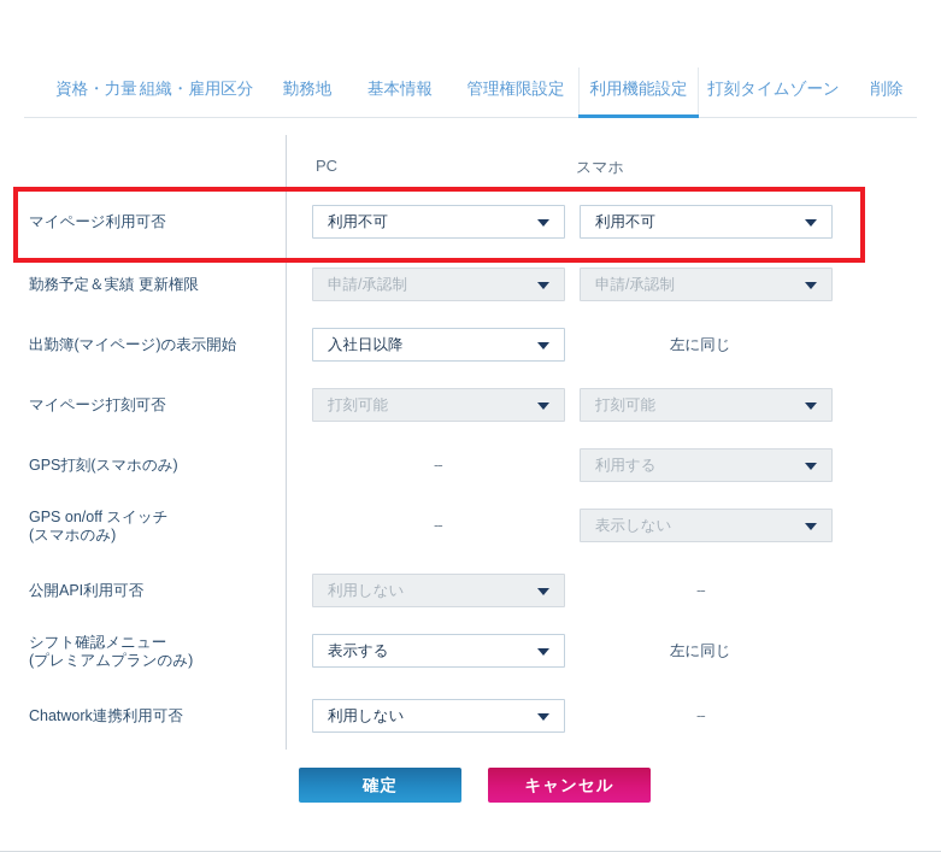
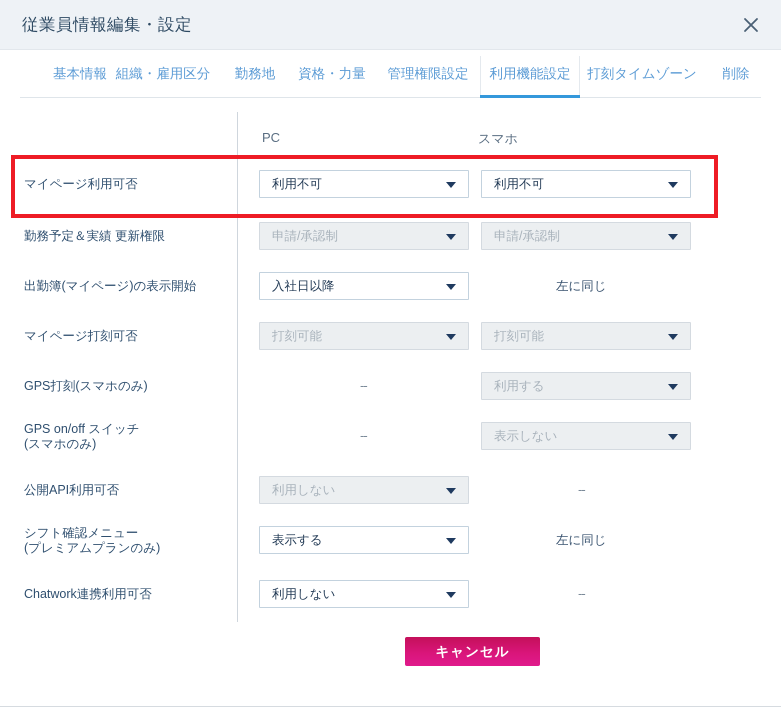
+ 従業員情報編集・設定
- 資格・力量
+ 基本情報
  組織・雇用区分
  勤務地
- 基本情報
+ 資格・力量
  管理権限設定
  利用機能設定
  打刻タイムゾーン
  削除
  PC
  スマホ
  マイページ利用可否
  利用不可
  利用不可
  勤務予定＆実績 更新権限
  申請/承認制
  申請/承認制
  出勤簿(マイページ)の表示開始
  入社日以降
  左に同じ
  マイページ打刻可否
  打刻可能
  打刻可能
  GPS打刻(スマホのみ)
  --
  利用する
  GPS on/off スイッチ
  (スマホのみ)
  --
  表示しない
  公開API利用可否
  利用しない
  --
  シフト確認メニュー
  (プレミアムプランのみ)
  表示する
  左に同じ
  Chatwork連携利用可否
  利用しない
  --
- 確定
  キャンセル
